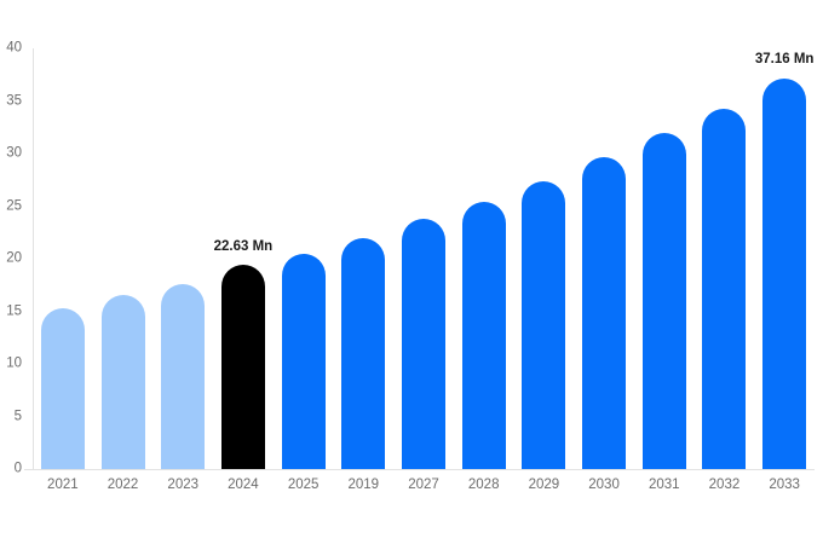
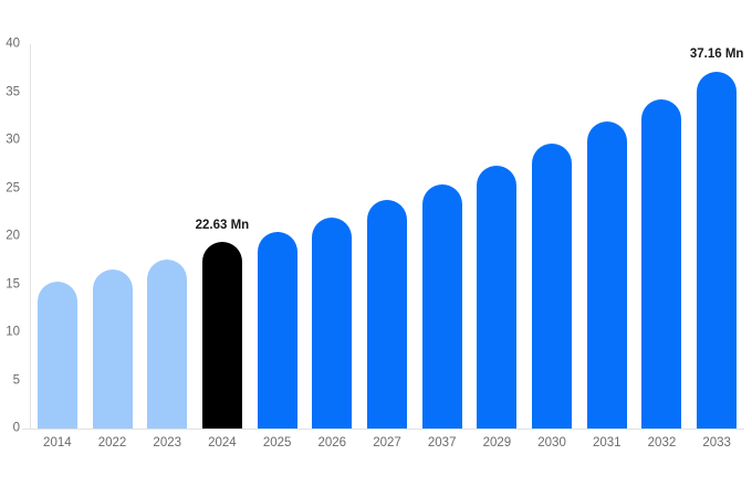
  0
  5
  10
  15
  20
  25
  30
  35
  40
  22.63 Mn
  37.16 Mn
- 2021
+ 2014
  2022
  2023
  2024
  2025
- 2019
+ 2026
  2027
- 2028
+ 2037
  2029
  2030
  2031
  2032
  2033
